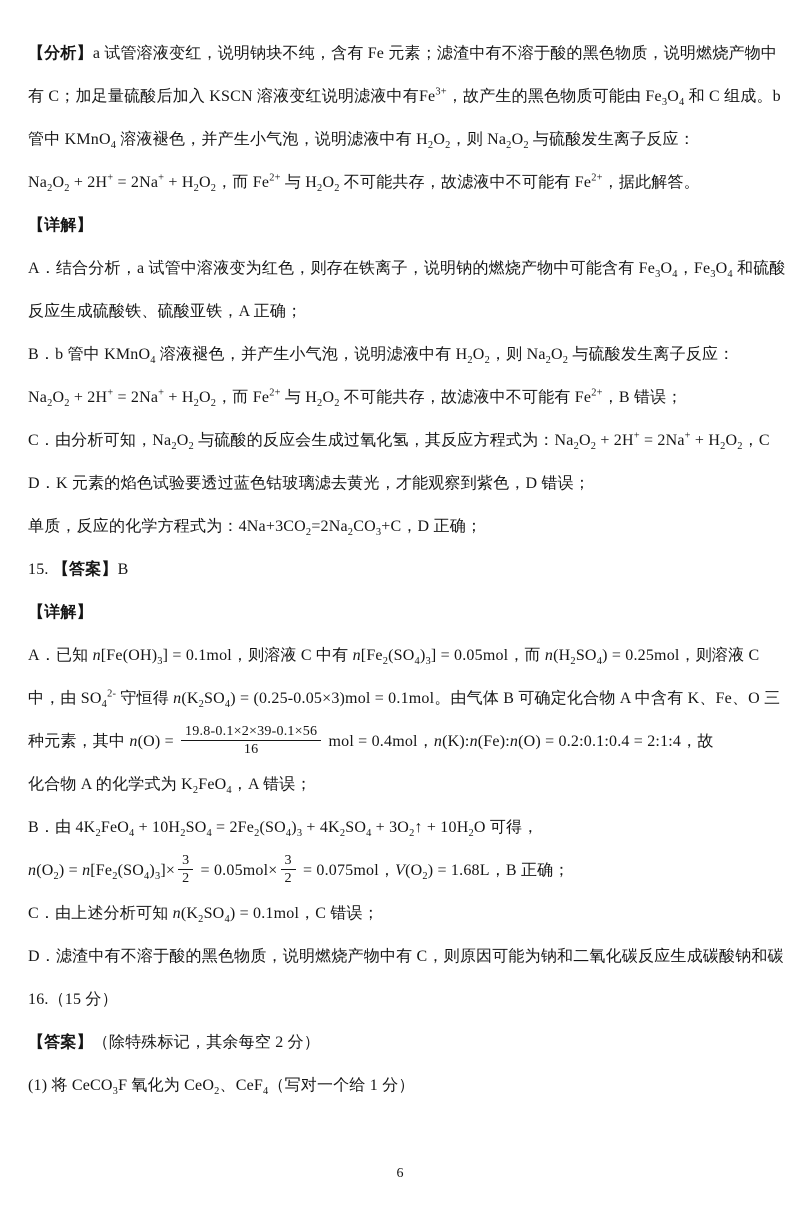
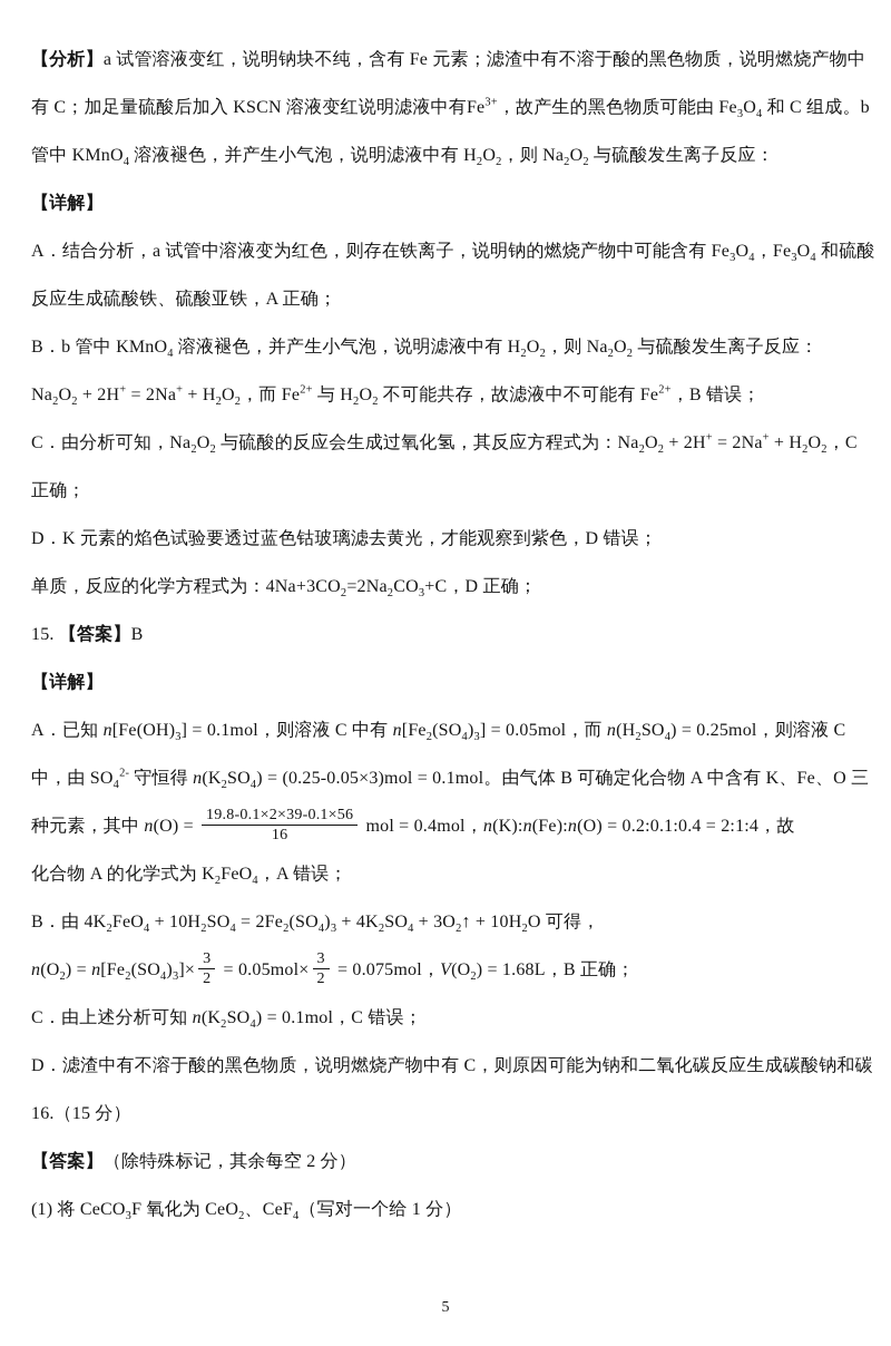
  【分析】a 试管溶液变红，说明钠块不纯，含有 Fe 元素；滤渣中有不溶于酸的黑色物质，说明燃烧产物中
  有 C；加足量硫酸后加入 KSCN 溶液变红说明滤液中有Fe3+，故产生的黑色物质可能由 Fe3O4 和 C 组成。b
  管中 KMnO4 溶液褪色，并产生小气泡，说明滤液中有 H2O2，则 Na2O2 与硫酸发生离子反应：
- Na2O2 + 2H+ = 2Na+ + H2O2，而 Fe2+ 与 H2O2 不可能共存，故滤液中不可能有 Fe2+，据此解答。
  【详解】
  A．结合分析，a 试管中溶液变为红色，则存在铁离子，说明钠的燃烧产物中可能含有 Fe3O4，Fe3O4 和硫酸
  反应生成硫酸铁、硫酸亚铁，A 正确；
  B．b 管中 KMnO4 溶液褪色，并产生小气泡，说明滤液中有 H2O2，则 Na2O2 与硫酸发生离子反应：
  Na2O2 + 2H+ = 2Na+ + H2O2，而 Fe2+ 与 H2O2 不可能共存，故滤液中不可能有 Fe2+，B 错误；
  C．由分析可知，Na2O2 与硫酸的反应会生成过氧化氢，其反应方程式为：Na2O2 + 2H+ = 2Na+ + H2O2，C
+ 正确；
  D．K 元素的焰色试验要透过蓝色钴玻璃滤去黄光，才能观察到紫色，D 错误；
  单质，反应的化学方程式为：4Na+3CO2=2Na2CO3+C，D 正确；
  15. 【答案】B
  【详解】
  A．已知 n[Fe(OH)3] = 0.1mol，则溶液 C 中有 n[Fe2(SO4)3] = 0.05mol，而 n(H2SO4) = 0.25mol，则溶液 C
  中，由 SO42- 守恒得 n(K2SO4) = (0.25-0.05×3)mol = 0.1mol。由气体 B 可确定化合物 A 中含有 K、Fe、O 三
  种元素，其中 n(O) =
  19.8-0.1×2×39-0.1×56
  16
  mol = 0.4mol，n(K):​n(Fe):​n(O) = 0.2:0.1:0.4 = 2:1:4，故
  化合物 A 的化学式为 K2FeO4，A 错误；
  B．由 4K2FeO4 + 10H2SO4 = 2Fe2(SO4)3 + 4K2SO4 + 3O2↑ + 10H2O 可得，
  n(O2) = n[Fe2(SO4)3]×
  3
  2
  = 0.05mol×
  3
  2
  = 0.075mol，V(O2) = 1.68L，B 正确；
  C．由上述分析可知 n(K2SO4) = 0.1mol，C 错误；
  D．滤渣中有不溶于酸的黑色物质，说明燃烧产物中有 C，则原因可能为钠和二氧化碳反应生成碳酸钠和碳
  16.（15 分）
  【答案】（除特殊标记，其余每空 2 分）
  (1) 将 CeCO3F 氧化为 CeO2、CeF4（写对一个给 1 分）
- 6
+ 5
